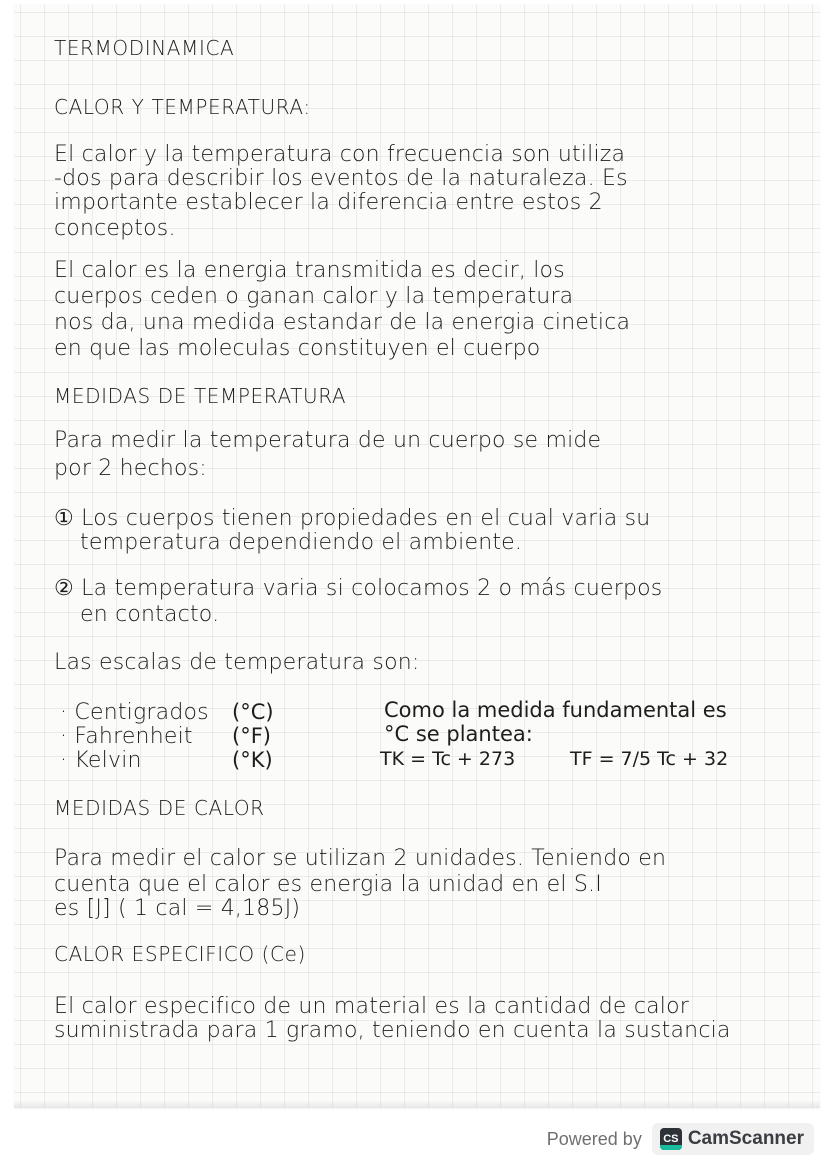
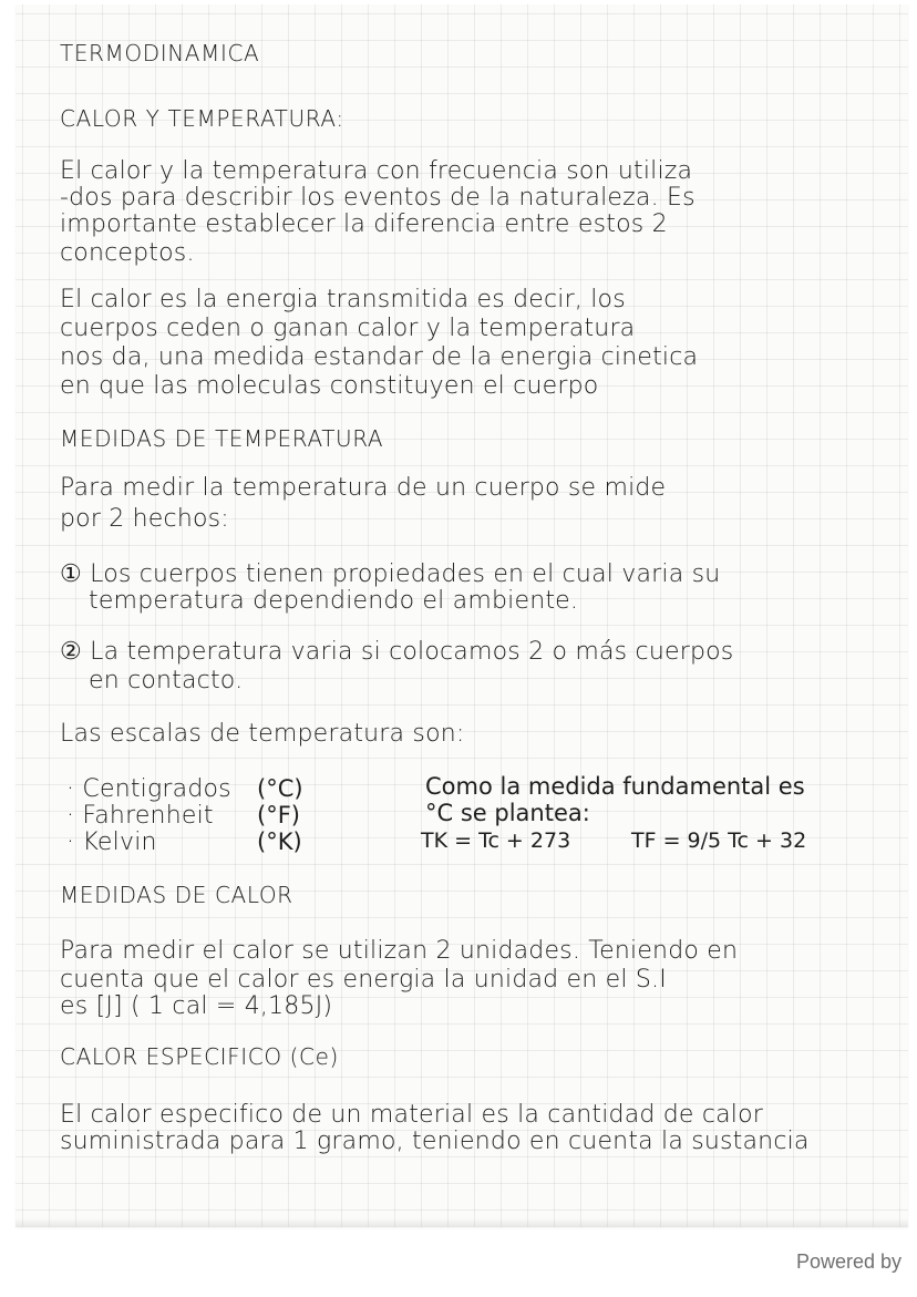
  TERMODINAMICA
  CALOR Y TEMPERATURA:
  El calor y la temperatura con frecuencia son utiliza
  -dos para describir los eventos de la naturaleza. Es
  importante establecer la diferencia entre estos 2
  conceptos.
  El calor es la energia transmitida es decir, los
  cuerpos ceden o ganan calor y la temperatura
  nos da, una medida estandar de la energia cinetica
  en que las moleculas constituyen el cuerpo
  MEDIDAS DE TEMPERATURA
  Para medir la temperatura de un cuerpo se mide
  por 2 hechos:
  ① Los cuerpos tienen propiedades en el cual varia su
  temperatura dependiendo el ambiente.
  ② La temperatura varia si colocamos 2 o más cuerpos
  en contacto.
  Las escalas de temperatura son:
  · Centigrados
  (°C)
  · Fahrenheit
  (°F)
  · Kelvin
  (°K)
  Como la medida fundamental es
  °C se plantea:
  TK = Tc + 273
- TF = 7/5 Tc + 32
+ TF = 9/5 Tc + 32
  MEDIDAS DE CALOR
  Para medir el calor se utilizan 2 unidades. Teniendo en
  cuenta que el calor es energia la unidad en el S.I
  es [J] ( 1 cal = 4,185J)
  CALOR ESPECIFICO (Ce)
  El calor especifico de un material es la cantidad de calor
  suministrada para 1 gramo, teniendo en cuenta la sustancia
  Powered by
- CS
- CamScanner
